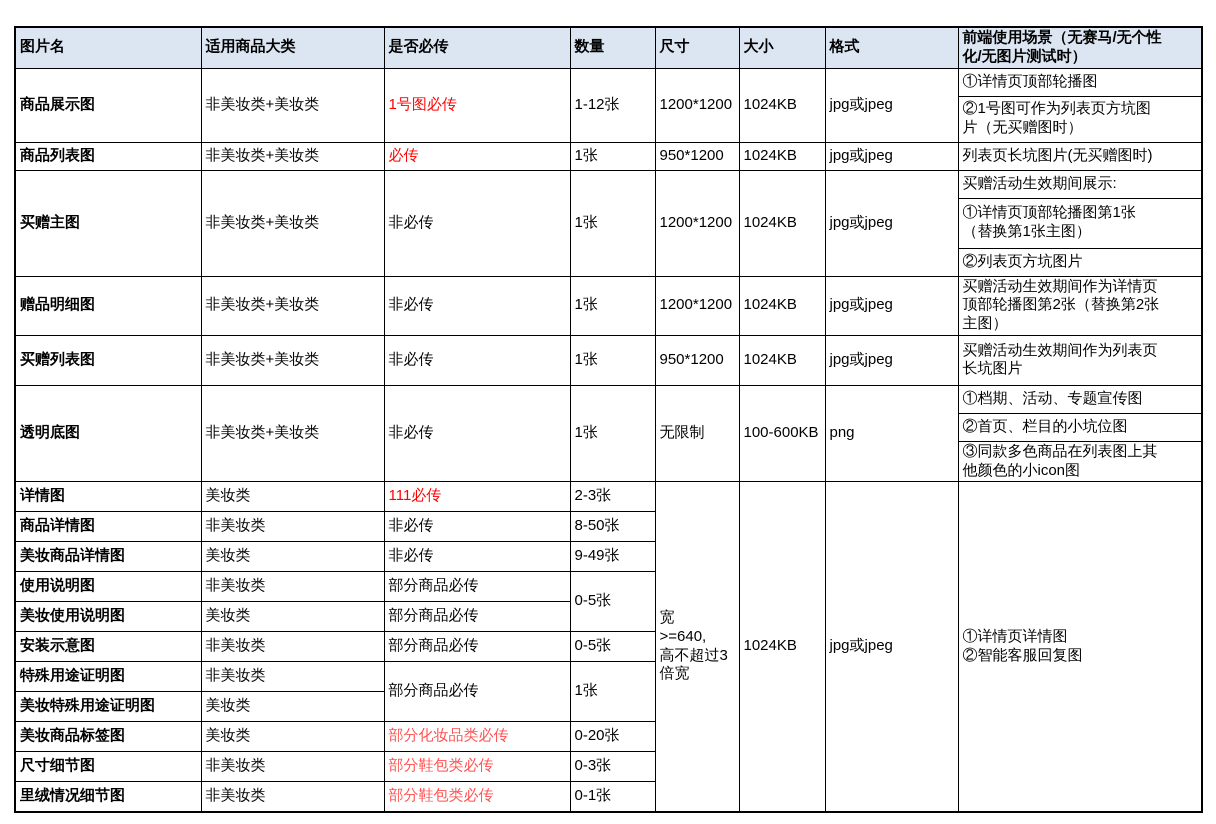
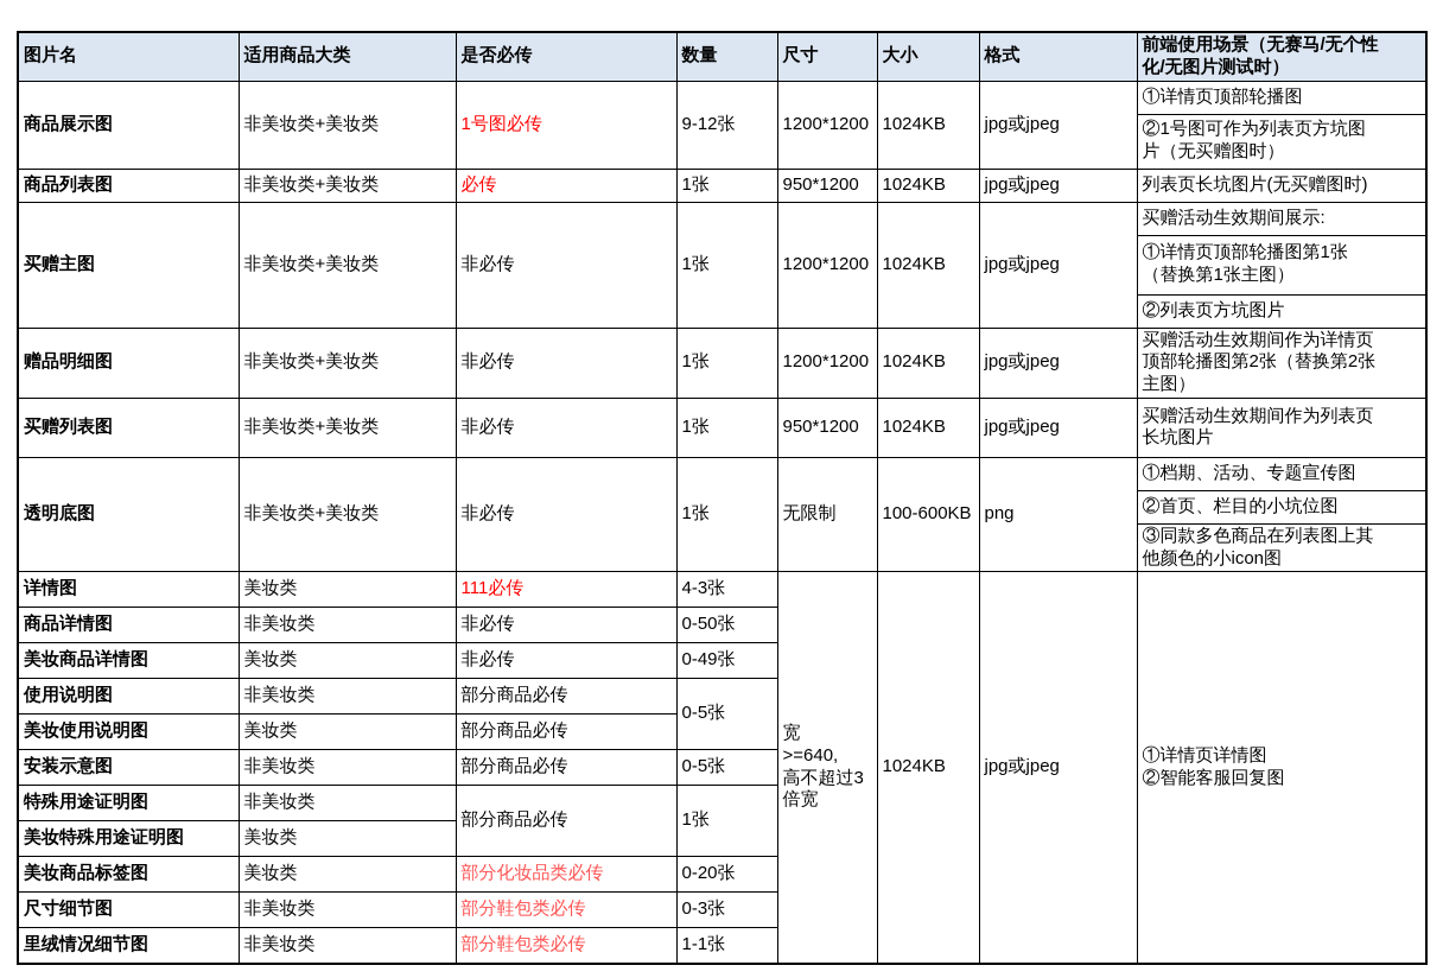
  图片名	适用商品大类	是否必传	数量	尺寸	大小	格式	前端使用场景（无赛马/无个性 化/无图片测试时）
- 商品展示图	非美妆类+美妆类	1号图必传	1-12张	1200*1200	1024KB	jpg或jpeg	①详情页顶部轮播图
+ 商品展示图	非美妆类+美妆类	1号图必传	9-12张	1200*1200	1024KB	jpg或jpeg	①详情页顶部轮播图
  ②1号图可作为列表页方坑图 片（无买赠图时）
  商品列表图	非美妆类+美妆类	必传	1张	950*1200	1024KB	jpg或jpeg	列表页长坑图片(无买赠图时)
  买赠主图	非美妆类+美妆类	非必传	1张	1200*1200	1024KB	jpg或jpeg	买赠活动生效期间展示:
  ①详情页顶部轮播图第1张 （替换第1张主图）
  ②列表页方坑图片
  赠品明细图	非美妆类+美妆类	非必传	1张	1200*1200	1024KB	jpg或jpeg	买赠活动生效期间作为详情页 顶部轮播图第2张（替换第2张 主图）
  买赠列表图	非美妆类+美妆类	非必传	1张	950*1200	1024KB	jpg或jpeg	买赠活动生效期间作为列表页 长坑图片
  透明底图	非美妆类+美妆类	非必传	1张	无限制	100-600KB	png	①档期、活动、专题宣传图
  ②首页、栏目的小坑位图
  ③同款多色商品在列表图上其 他颜色的小icon图
- 详情图	美妆类	111必传	2-3张	宽 >=640, 高不超过3 倍宽	1024KB	jpg或jpeg	①详情页详情图 ②智能客服回复图
+ 详情图	美妆类	111必传	4-3张	宽 >=640, 高不超过3 倍宽	1024KB	jpg或jpeg	①详情页详情图 ②智能客服回复图
- 商品详情图	非美妆类	非必传	8-50张
+ 商品详情图	非美妆类	非必传	0-50张
- 美妆商品详情图	美妆类	非必传	9-49张
+ 美妆商品详情图	美妆类	非必传	0-49张
  使用说明图	非美妆类	部分商品必传	0-5张
  美妆使用说明图	美妆类	部分商品必传
  安装示意图	非美妆类	部分商品必传	0-5张
  特殊用途证明图	非美妆类	部分商品必传	1张
  美妆特殊用途证明图	美妆类
  美妆商品标签图	美妆类	部分化妆品类必传	0-20张
  尺寸细节图	非美妆类	部分鞋包类必传	0-3张
- 里绒情况细节图	非美妆类	部分鞋包类必传	0-1张
+ 里绒情况细节图	非美妆类	部分鞋包类必传	1-1张
